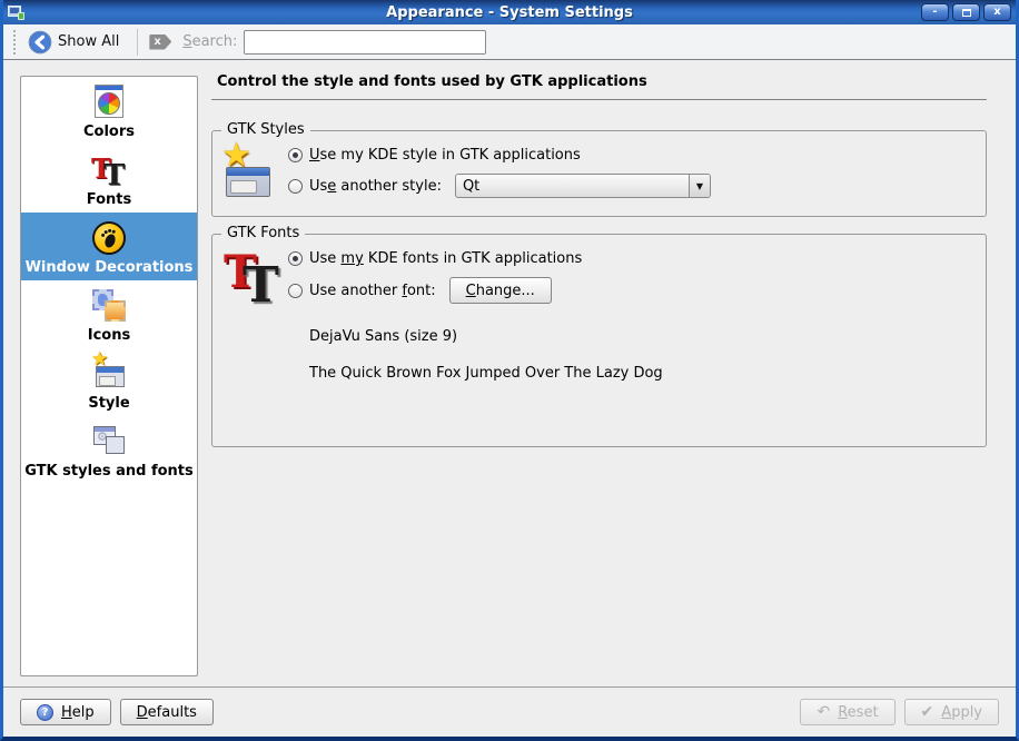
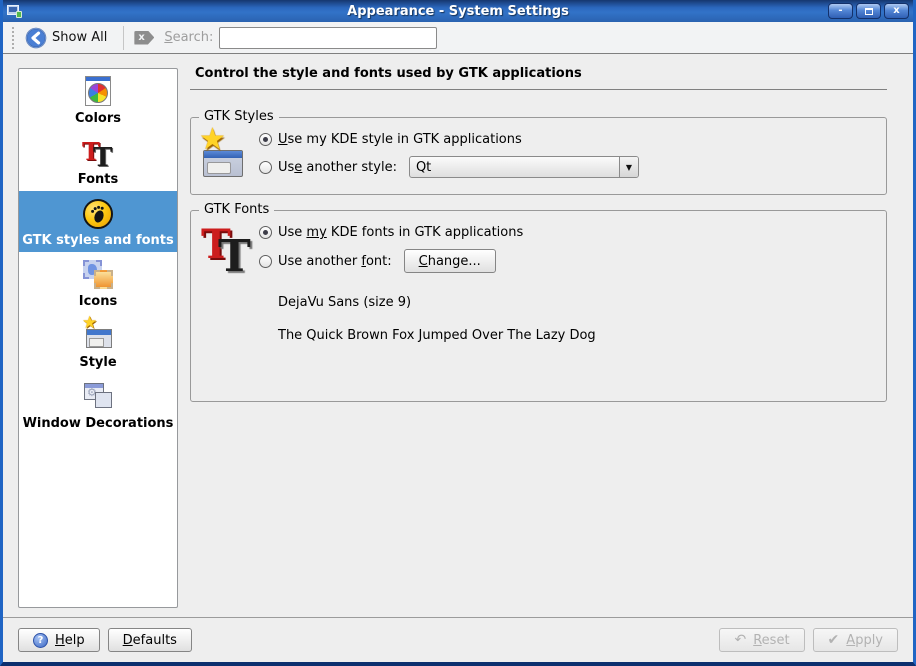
  Appearance - System Settings
  -
  x
  Show All
  x
  Search:
  Colors
  T
  T
  Fonts
- Window Decorations
+ GTK styles and fonts
  Icons
  ★
  Style
  ⚙
- GTK styles and fonts
+ Window Decorations
  Control the style and fonts used by GTK applications
  GTK Styles
  ★
  Use my KDE style in GTK applications
  Use another style:
  Qt
  ▼
  GTK Fonts
  T
  T
  Use my KDE fonts in GTK applications
  Use another font:
  Change...
  DejaVu Sans (size 9)
  The Quick Brown Fox Jumped Over The Lazy Dog
  ?
  Help
  Defaults
  ↶
  Reset
  ✔
  Apply
